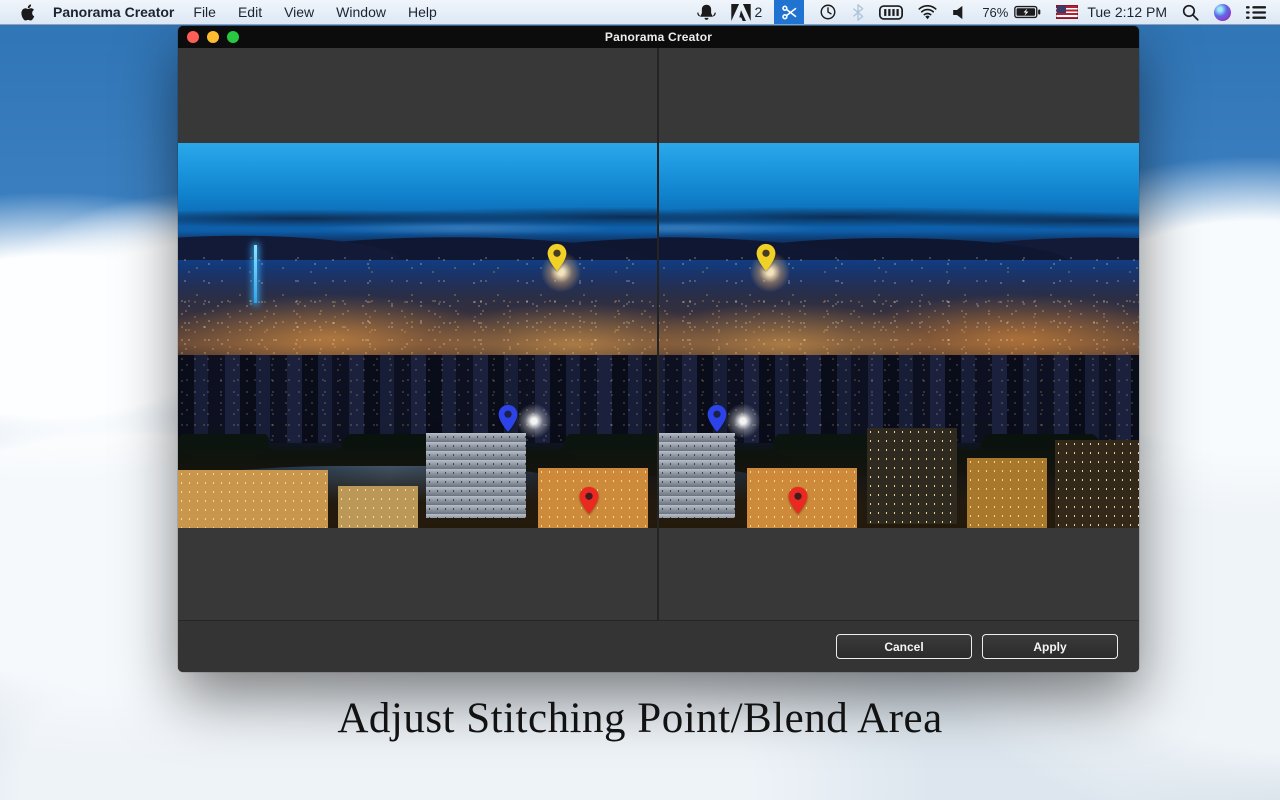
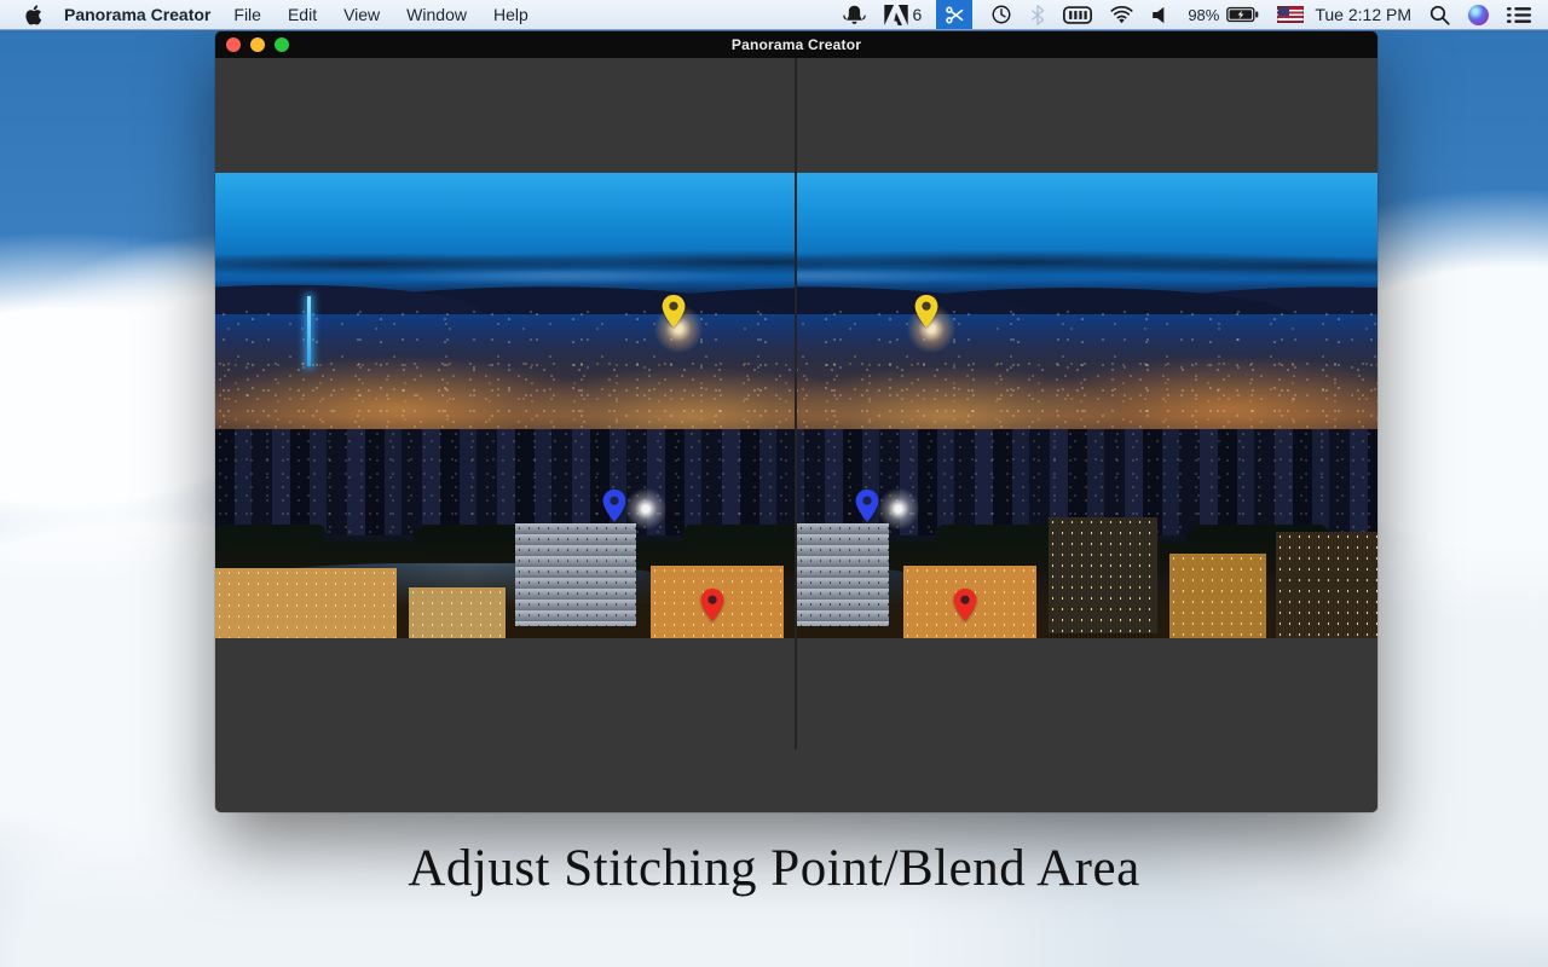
  Panorama Creator
  File
  Edit
  View
  Window
  Help
- 2
+ 6
- 76%
+ 98%
  Tue 2:12 PM
  Panorama Creator
- Cancel
- Apply
  Adjust Stitching Point/Blend Area
